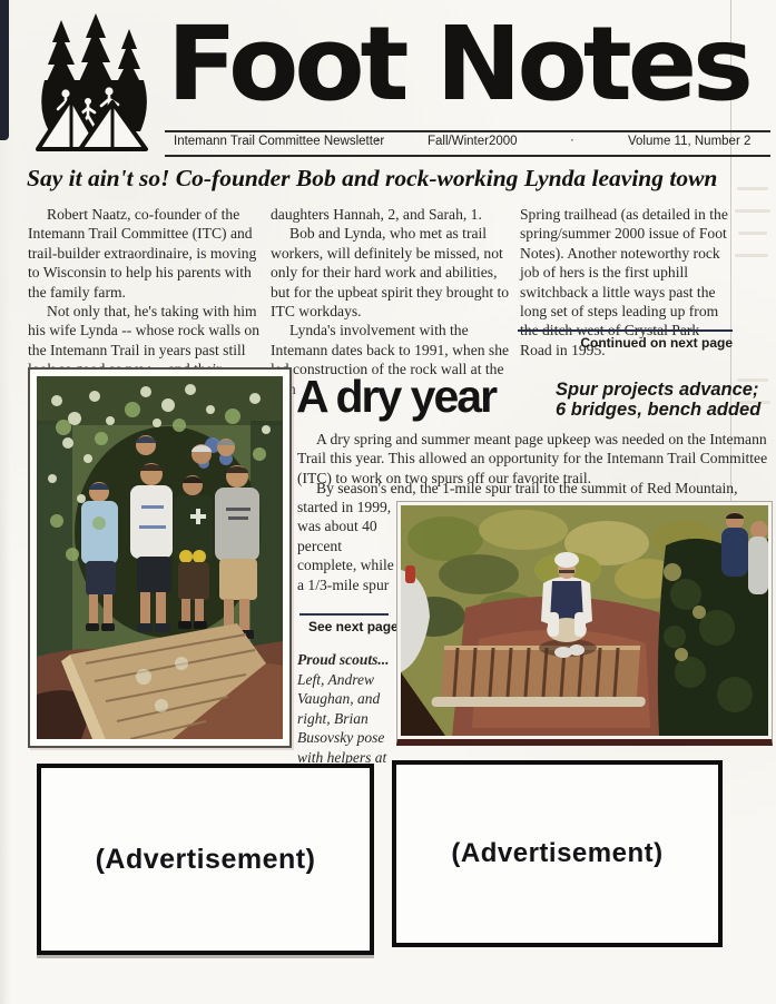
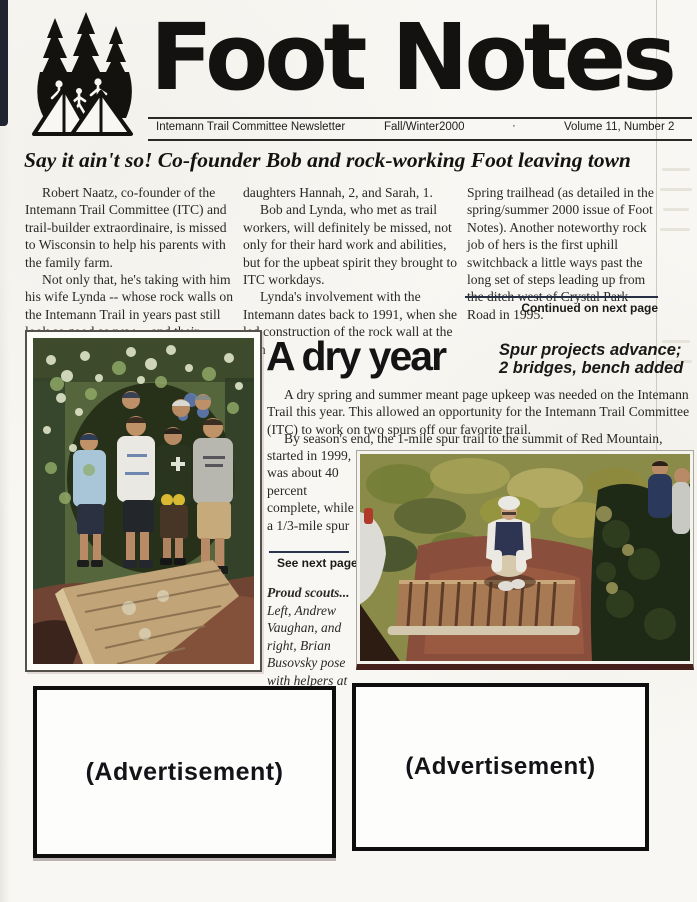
  Foot Notes
  Intemann Trail Committee Newsletter
  ·
  Fall/Winter2000
  ·
  Volume 11, Number 2
- Say it ain't so! Co-founder Bob and rock-working Lynda leaving town
+ Say it ain't so! Co-founder Bob and rock-working Foot leaving town
- Robert Naatz, co-founder of the Intemann Trail Committee (ITC) and trail-builder extraordinaire, is moving to Wisconsin to help his parents with the family farm.
+ Robert Naatz, co-founder of the Intemann Trail Committee (ITC) and trail-builder extraordinaire, is missed to Wisconsin to help his parents with the family farm.
  Not only that, he's taking with him his wife Lynda -- whose rock walls on the Intemann Trail in years past still
  daughters Hannah, 2, and Sarah, 1.
  Bob and Lynda, who met as trail workers, will definitely be missed, not only for their hard work and abilities, but for the upbeat spirit they brought to ITC workdays.
  Lynda's involvement with the Intemann dates back to 1991, when she construction of the rock wall at the n
  Spring trailhead (as detailed in the spring/summer 2000 issue of Foot Notes). Another noteworthy rock job of hers is the first uphill switchback a little ways past the long set of steps leading up from Road in 1995.
  Continued on next page
  A dry year
  Spur projects advance;
- 6 bridges, bench added
+ 2 bridges, bench added
  A dry spring and summer meant page upkeep was needed on the Intemann Trail this year. This allowed an opportunity for the Intemann Trail Committee (ITC) to work on two spurs off our favorite trail.
  By season's end, the 1-mile spur trail to the summit of Red Mountain,
  started in 1999, was about 40 percent complete, while a 1/3-mile spur
  See next page
  Proud scouts... Left, Andrew Vaughan, and right, Brian Busovsky pose with helpers at
  (Advertisement)
  (Advertisement)
